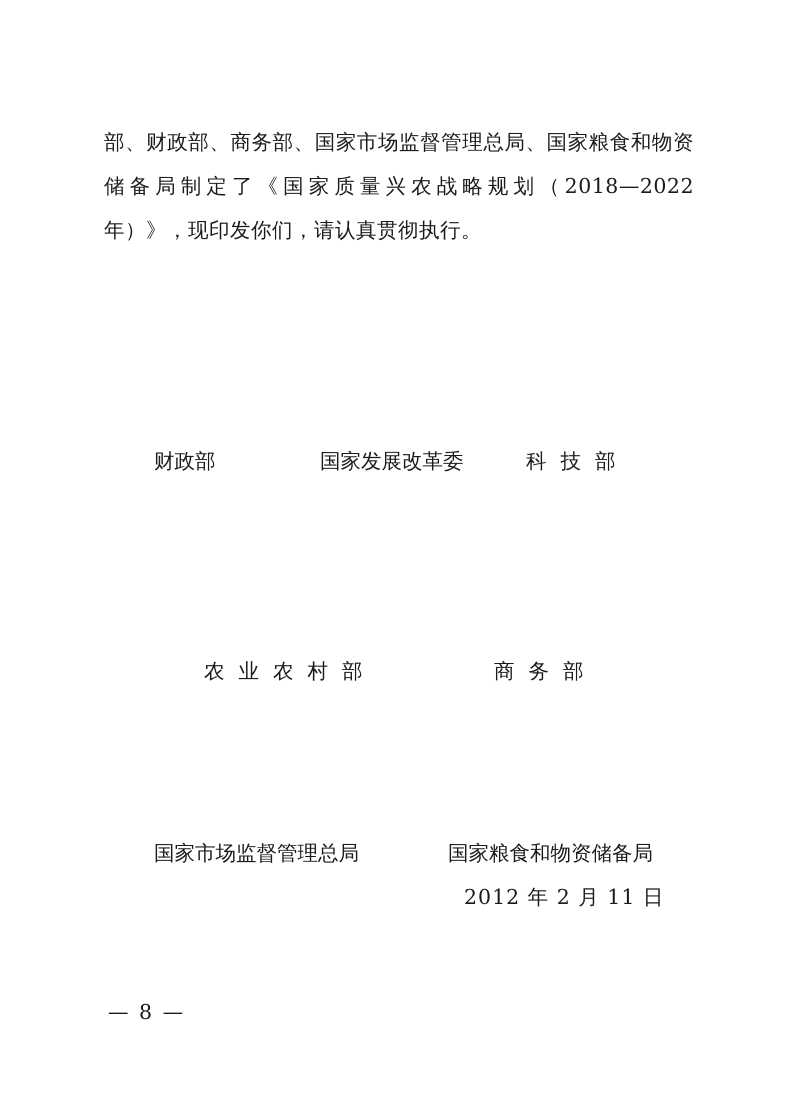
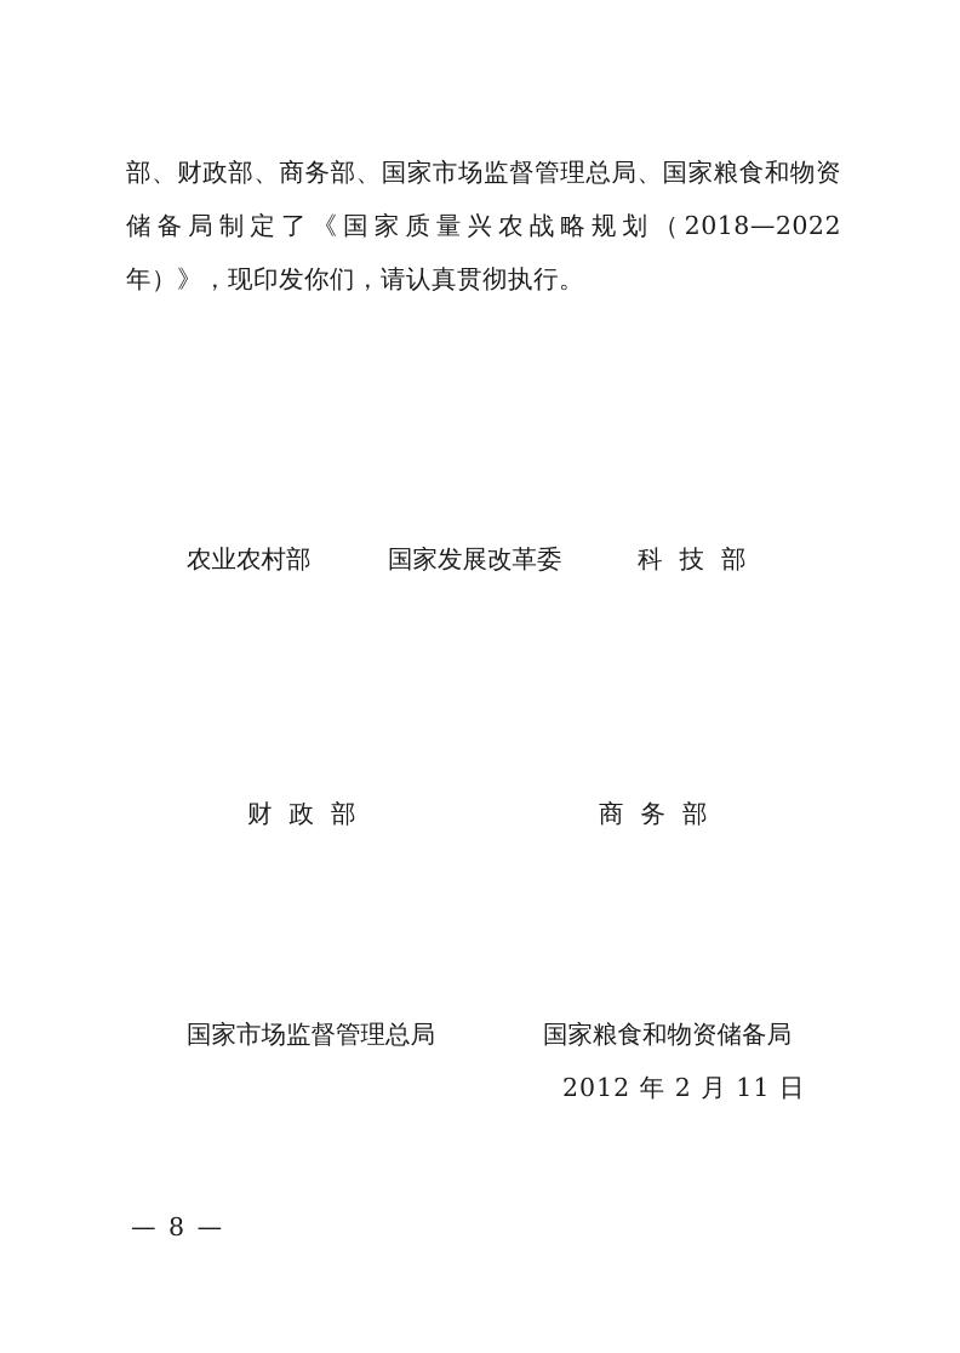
  部、财政部、商务部、国家市场监督管理总局、国家粮食和物资储备局制定了《国家质量兴农战略规划（2018—2022 年）》，现印发你们，请认真贯彻执行。
- 财政部
+ 农业农村部
  国家发展改革委
  科技部
- 农业农村部
+ 财政部
  商务部
  国家市场监督管理总局
  国家粮食和物资储备局
  2012 年 2 月 11 日
  — 8 —
